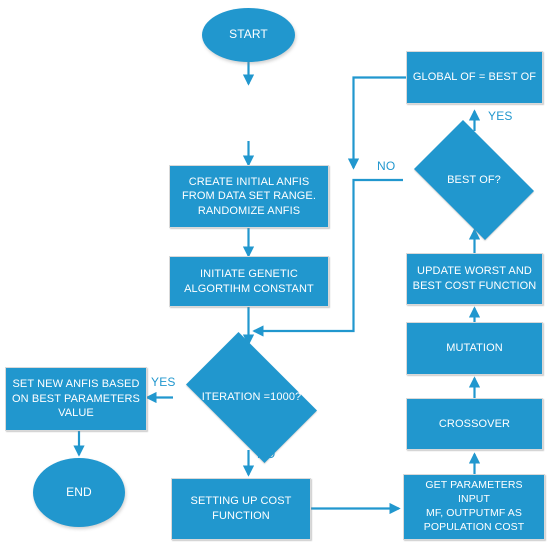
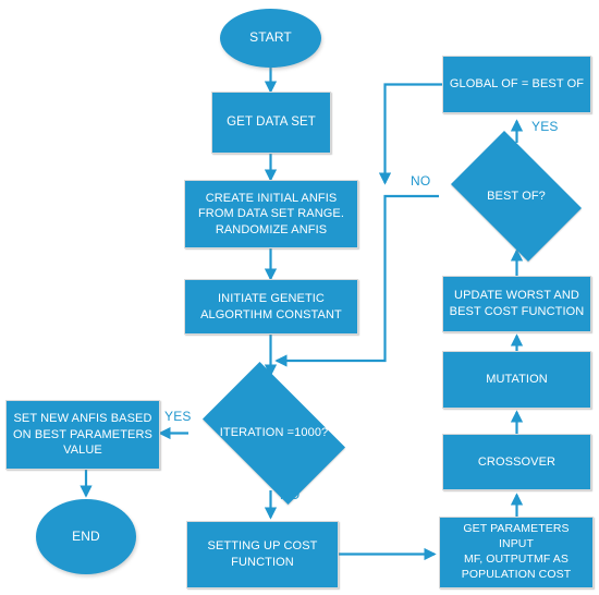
  START
+ GET DATA SET
  CREATE INITIAL ANFIS
  FROM DATA SET RANGE.
  RANDOMIZE ANFIS
  INITIATE GENETIC
  ALGORTIHM CONSTANT
  ITERATION =1000?
  SET NEW ANFIS BASED
  ON BEST PARAMETERS
  VALUE
  END
  SETTING UP COST
  FUNCTION
  GET PARAMETERS INPUT
  MF, OUTPUTMF AS
  POPULATION COST
  CROSSOVER
  MUTATION
  UPDATE WORST AND
  BEST COST FUNCTION
  BEST OF?
  GLOBAL OF = BEST OF
  YES
  NO
  YES
  NO
